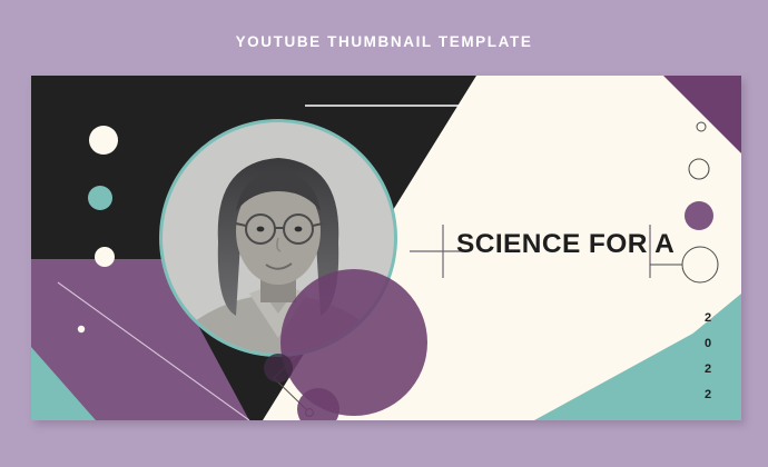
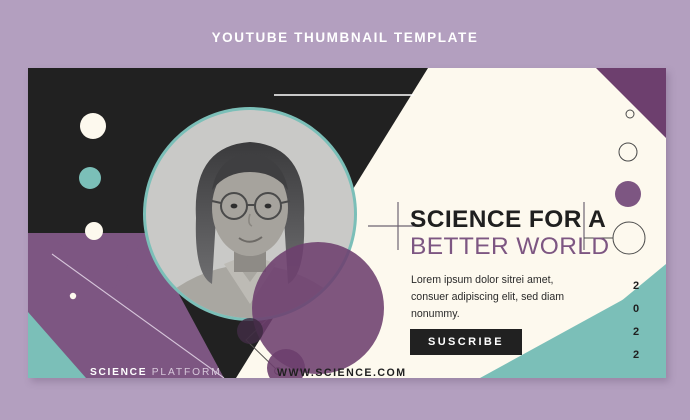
  YOUTUBE THUMBNAIL TEMPLATE
  SCIENCE FOR A
+ BETTER WORLD
+ Lorem ipsum dolor sitrei amet, consuer adipiscing elit, sed diam nonummy.
+ SUSCRIBE
+ SCIENCE PLATFORM
+ WWW.SCIENCE.COM
  2
  0
  2
  2
